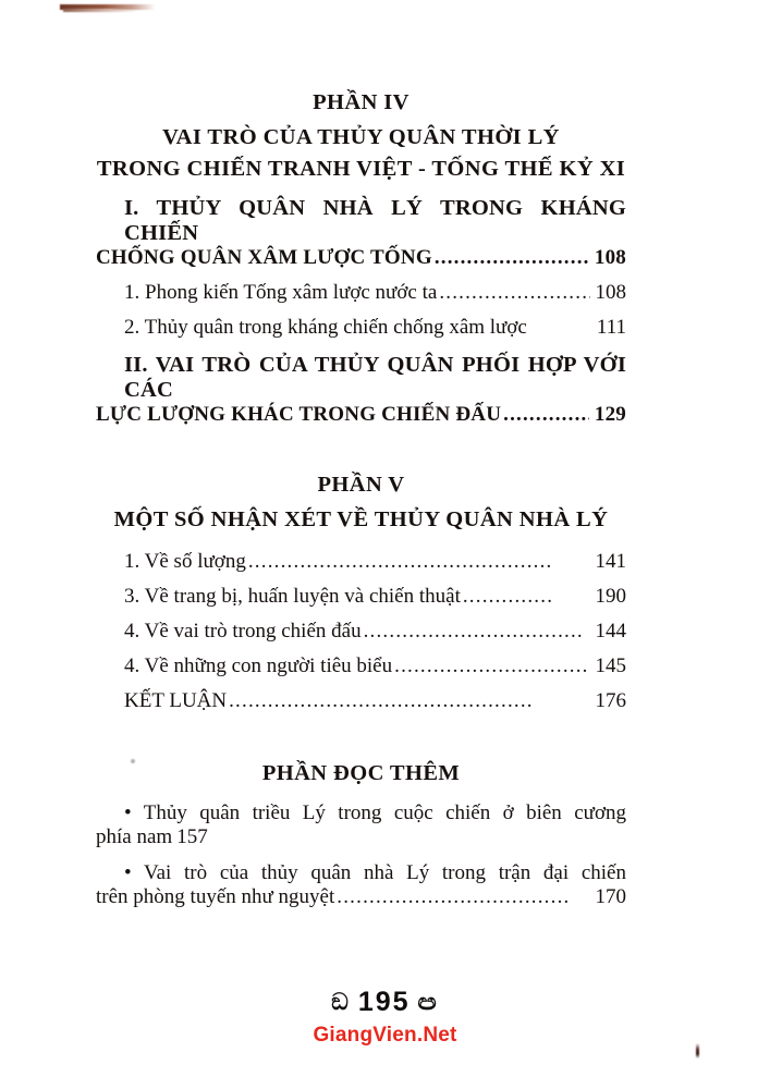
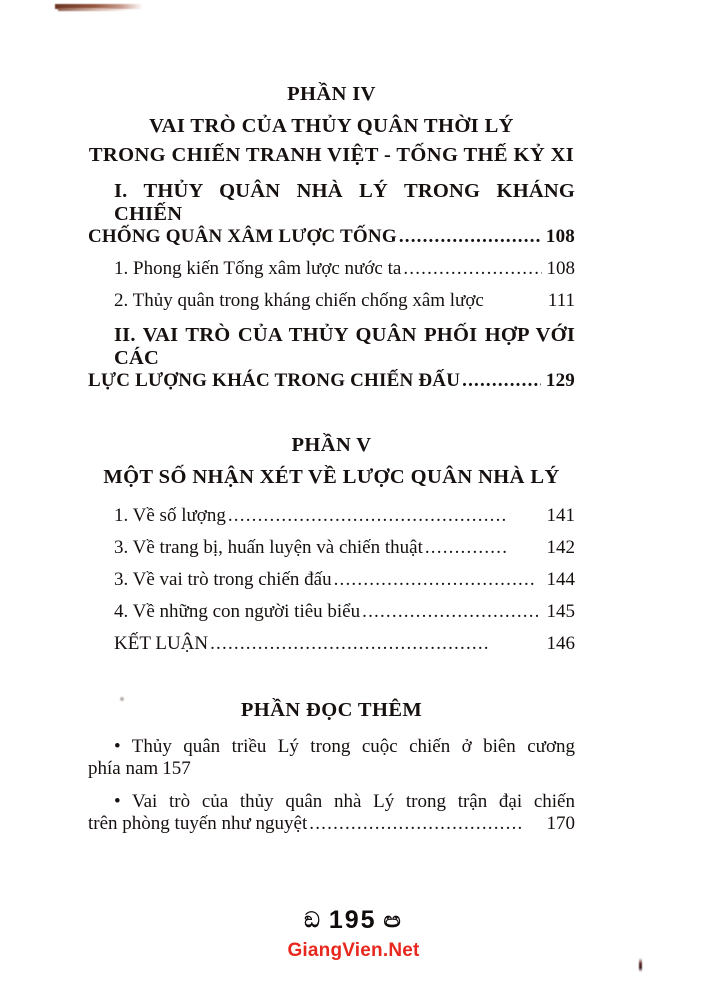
  PHẦN IV
  VAI TRÒ CỦA THỦY QUÂN THỜI LÝ
  TRONG CHIẾN TRANH VIỆT - TỐNG THẾ KỶ XI
  I. THỦY QUÂN NHÀ LÝ TRONG KHÁNG CHIẾN
  CHỐNG QUÂN XÂM LƯỢC TỐNG
  108
  1. Phong kiến Tống xâm lược nước ta
  .......................
  108
  2. Thủy quân trong kháng chiến chống xâm lược
  111
  II. VAI TRÒ CỦA THỦY QUÂN PHỐI HỢP VỚI CÁC
  LỰC LƯỢNG KHÁC TRONG CHIẾN ĐẤU
  129
  PHẦN V
- MỘT SỐ NHẬN XÉT VỀ THỦY QUÂN NHÀ LÝ
+ MỘT SỐ NHẬN XÉT VỀ LƯỢC QUÂN NHÀ LÝ
  1. Về số lượng
  ...............................................
  141
  3. Về trang bị, huấn luyện và chiến thuật
  ..............
- 190
+ 142
- 4. Về vai trò trong chiến đấu
+ 3. Về vai trò trong chiến đấu
  ..................................
  144
  4. Về những con người tiêu biểu
  ..............................
  145
  KẾT LUẬN
  ...............................................
- 176
+ 146
  PHẦN ĐỌC THÊM
  • Thủy quân triều Lý trong cuộc chiến ở biên cương
  phía nam
  157
  • Vai trò của thủy quân nhà Lý trong trận đại chiến
  trên phòng tuyến như nguyệt
  ....................................
  170
  ඞ 195 ඏ
  GiangVien.Net
